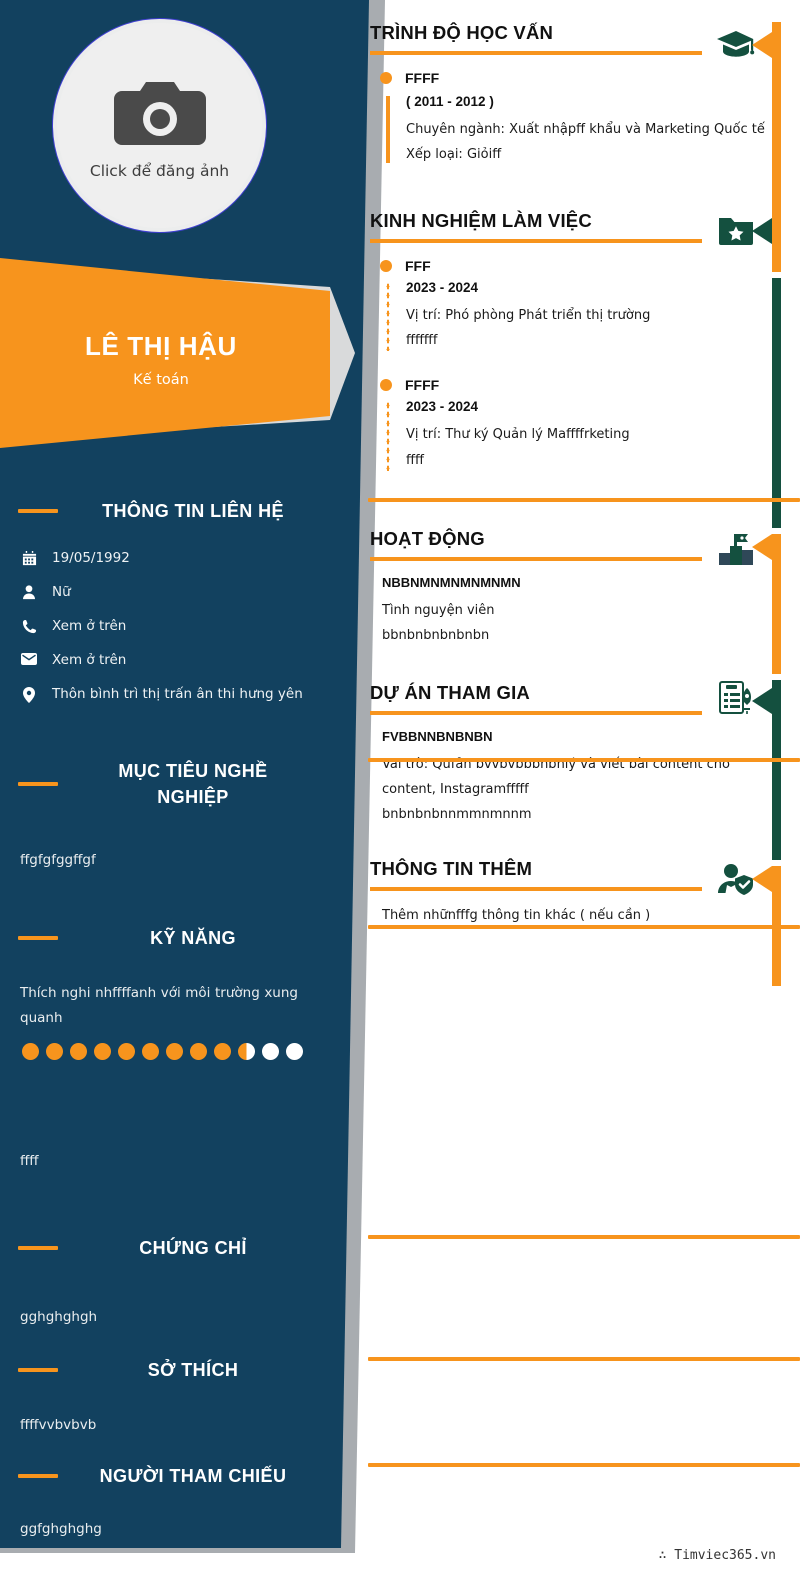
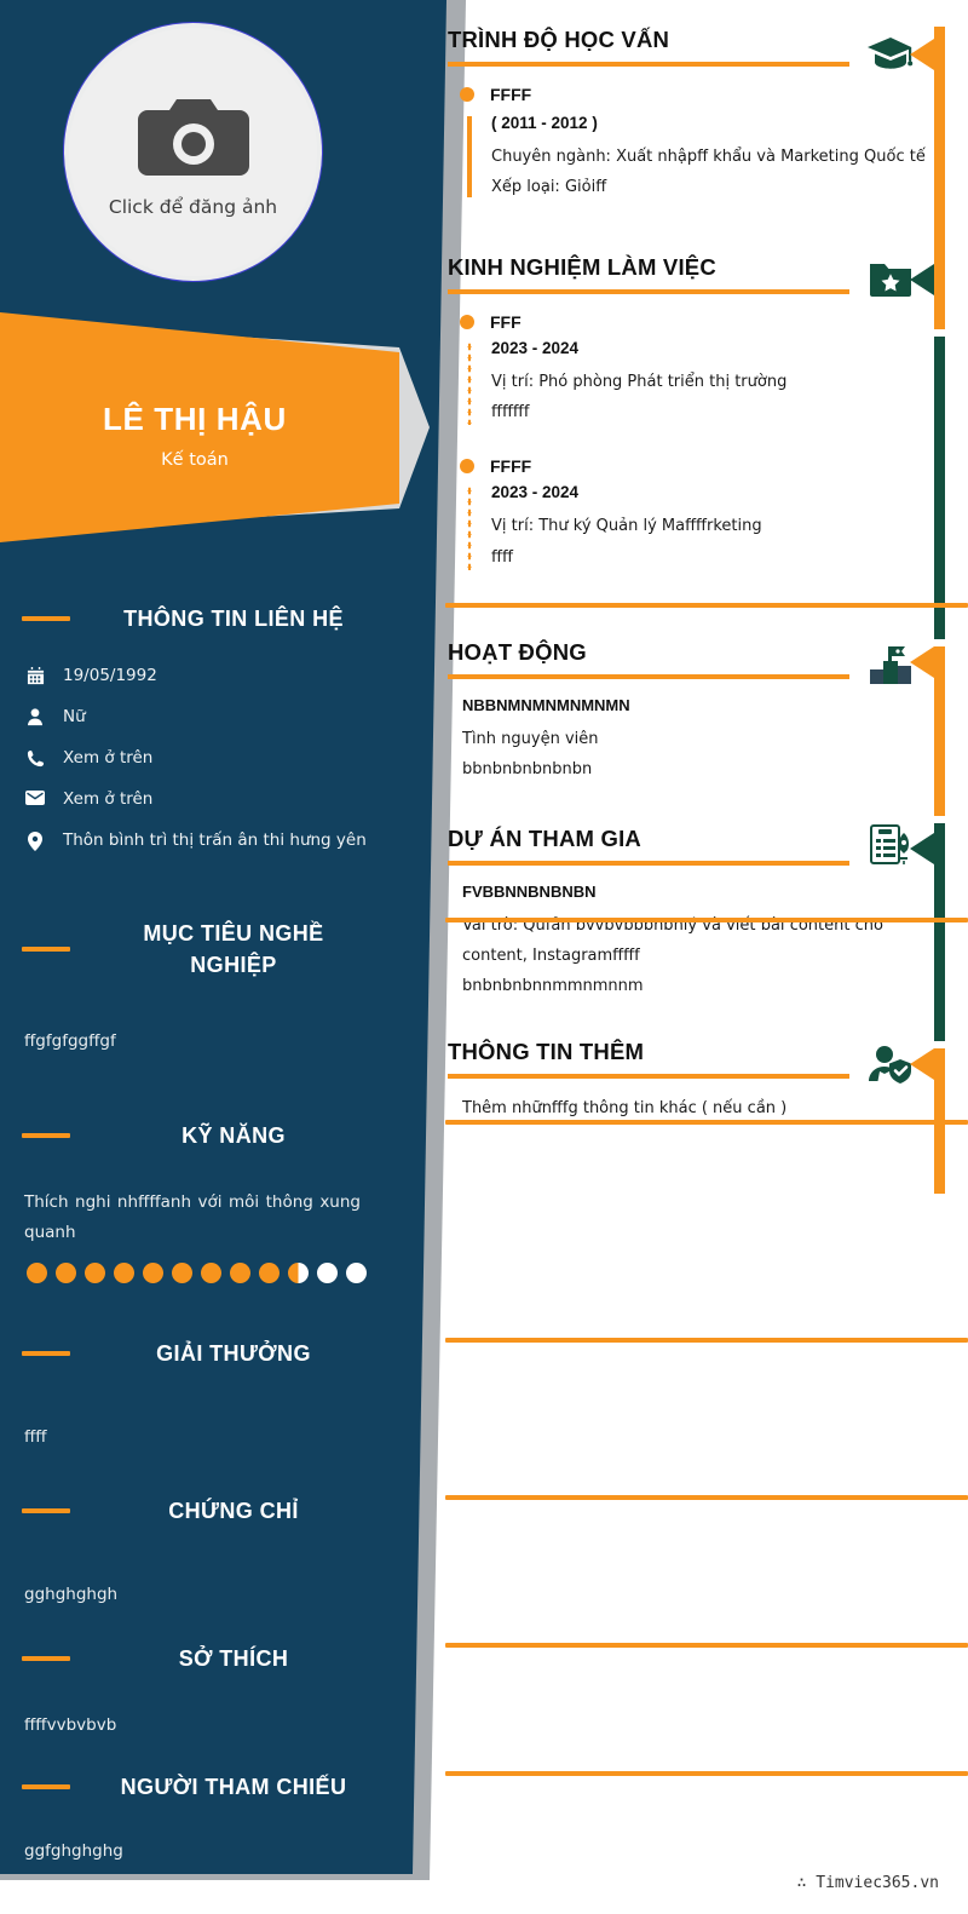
  Click để đăng ảnh
  LÊ THỊ HẬU
  Kế toán
  THÔNG TIN LIÊN HỆ
  19/05/1992
  Nữ
  Xem ở trên
  Xem ở trên
  Thôn bình trì thị trấn ân thi hưng yên
  MỤC TIÊU NGHỀ
  NGHIỆP
  ffgfgfggffgf
  KỸ NĂNG
- Thích nghi nhffffanh với môi trường xung quanh
+ Thích nghi nhffffanh với môi thông xung quanh
+ GIẢI THƯỞNG
  ffff
  CHỨNG CHỈ
  gghghghgh
  SỞ THÍCH
  ffffvvbvbvb
  NGƯỜI THAM CHIẾU
  ggfghghghg
  TRÌNH ĐỘ HỌC VẤN
  FFFF
  ( 2011 - 2012 )
  Chuyên ngành: Xuất nhậpff khẩu và Marketing Quốc tế
  Xếp loại: Giỏiff
  KINH NGHIỆM LÀM VIỆC
  FFF
  2023 - 2024
  Vị trí: Phó phòng Phát triển thị trường
  fffffff
  FFFF
  2023 - 2024
  Vị trí: Thư ký Quản lý Maffffrketing
  ffff
  HOẠT ĐỘNG
  NBBNMNMNMNMNMN
  Tình nguyện viên
  bbnbnbnbnbnbn
  DỰ ÁN THAM GIA
  FVBBNNBNBNBN
  Vai trò: Qufản bvvbvbbbnbnlý và viết bài content cho content, Instagramfffff
  bnbnbnbnnmmnmnnm
  THÔNG TIN THÊM
  Thêm nhữnfffg thông tin khác ( nếu cần )
  ∴ Timviec365.vn
